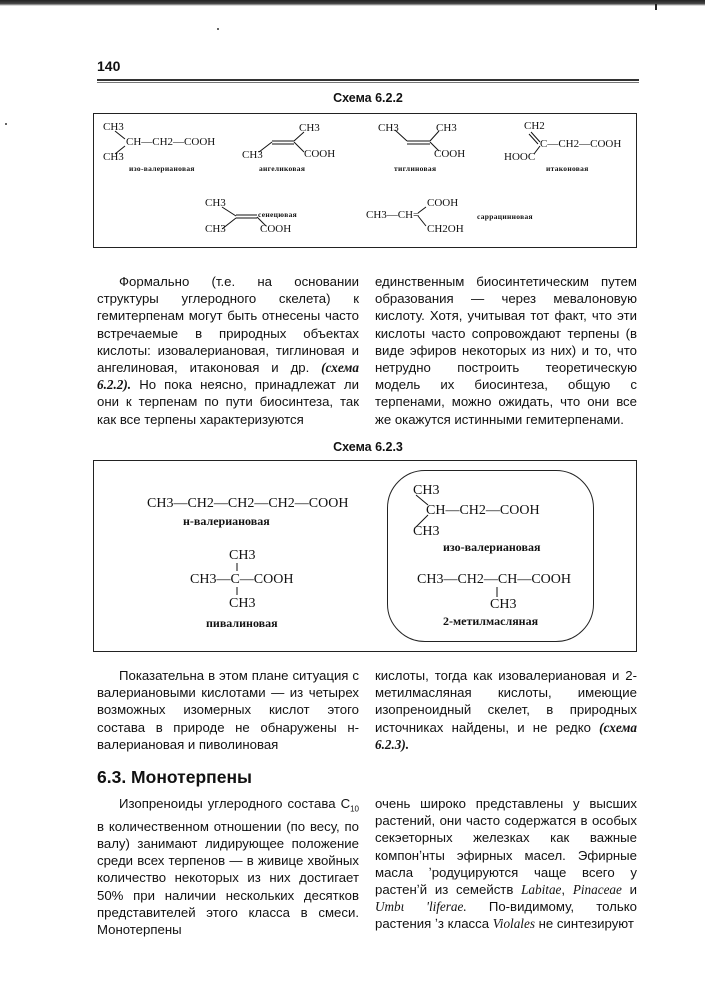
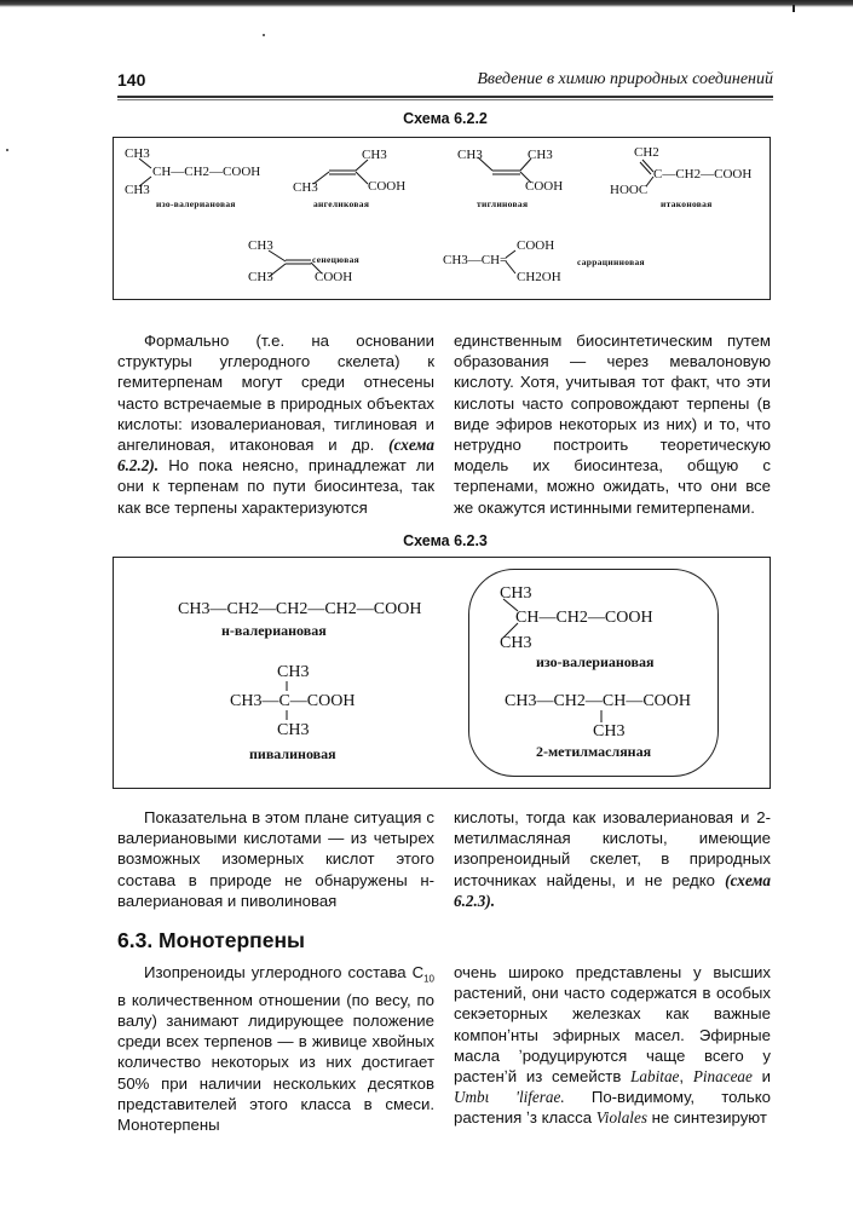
  140
+ Введение в химию природных соединений
  Схема 6.2.2
  CH3
  CH—CH2—COOH
  CH3
  изо-валериановая
  CH3
  CH3
  COOH
  ангеликовая
  CH3
  CH3
  COOH
  тиглиновая
  CH2
  C—CH2—COOH
  HOOC
  итаконовая
  CH3
  CH3
  COOH
  сенецювая
  CH3—CH=
  COOH
  CH2OH
  саррацинновая
- Формально (т.е. на основании структуры углеродного скелета) к гемитерпенам могут быть отнесены часто встречаемые в природных объектах кислоты: изовалериановая, тиглиновая и ангелиновая, итаконовая и др. (схема 6.2.2). Но пока неясно, принадлежат ли они к терпенам по пути биосинтеза, так как все терпены характеризуются
+ Формально (т.е. на основании структуры углеродного скелета) к гемитерпенам могут среди отнесены часто встречаемые в природных объектах кислоты: изовалериановая, тиглиновая и ангелиновая, итаконовая и др. (схема 6.2.2). Но пока неясно, принадлежат ли они к терпенам по пути биосинтеза, так как все терпены характеризуются
  единственным биосинтетическим путем образования — через мевалоновую кислоту. Хотя, учитывая тот факт, что эти кислоты часто сопровождают терпены (в виде эфиров некоторых из них) и то, что нетрудно построить теоретическую модель их биосинтеза, общую с терпенами, можно ожидать, что они все же окажутся истинными гемитерпенами.
  Схема 6.2.3
  CH3—CH2—CH2—CH2—COOH
  н-валериановая
  CH3
  CH3—C—COOH
  CH3
  пивалиновая
  CH3
  CH—CH2—COOH
  CH3
  изо-валериановая
  CH3—CH2—CH—COOH
  CH3
  2-метилмасляная
  Показательна в этом плане ситуация с валериановыми кислотами — из четырех возможных изомерных кислот этого состава в природе не обнаружены н-валериановая и пиволиновая
  кислоты, тогда как изовалериановая и 2-метилмасляная кислоты, имеющие изопреноидный скелет, в природных источниках найдены, и не редко (схема 6.2.3).
  6.3. Монотерпены
  Изопреноиды углеродного состава C10 в количественном отношении (по весу, по валу) занимают лидирующее положение среди всех терпенов — в живице хвойных количество некоторых из них достигает 50% при наличии нескольких десятков представителей этого класса в смеси. Монотерпены
  очень широко представлены у высших растений, они часто содержатся в особых секэеторных железках как важные компонʼнты эфирных масел. Эфирные масла ʼродуцируются чаще всего у растенʼй из семейств Labitae, Pinaceae и Umbɩ 'liferae. По-видимому, только растения ʼз класса Violales не синтезируют
